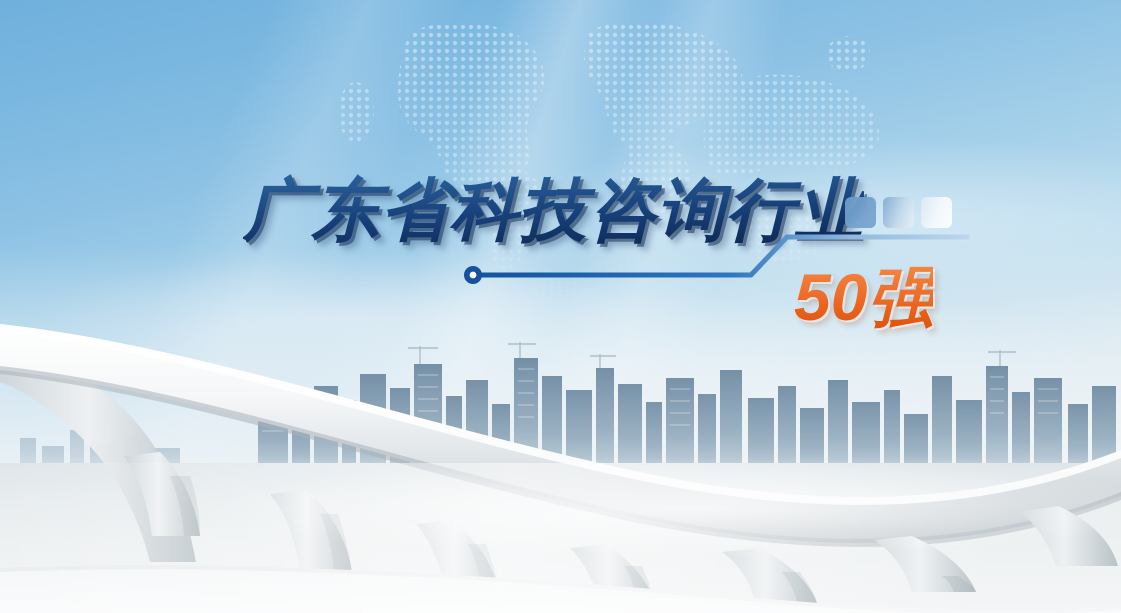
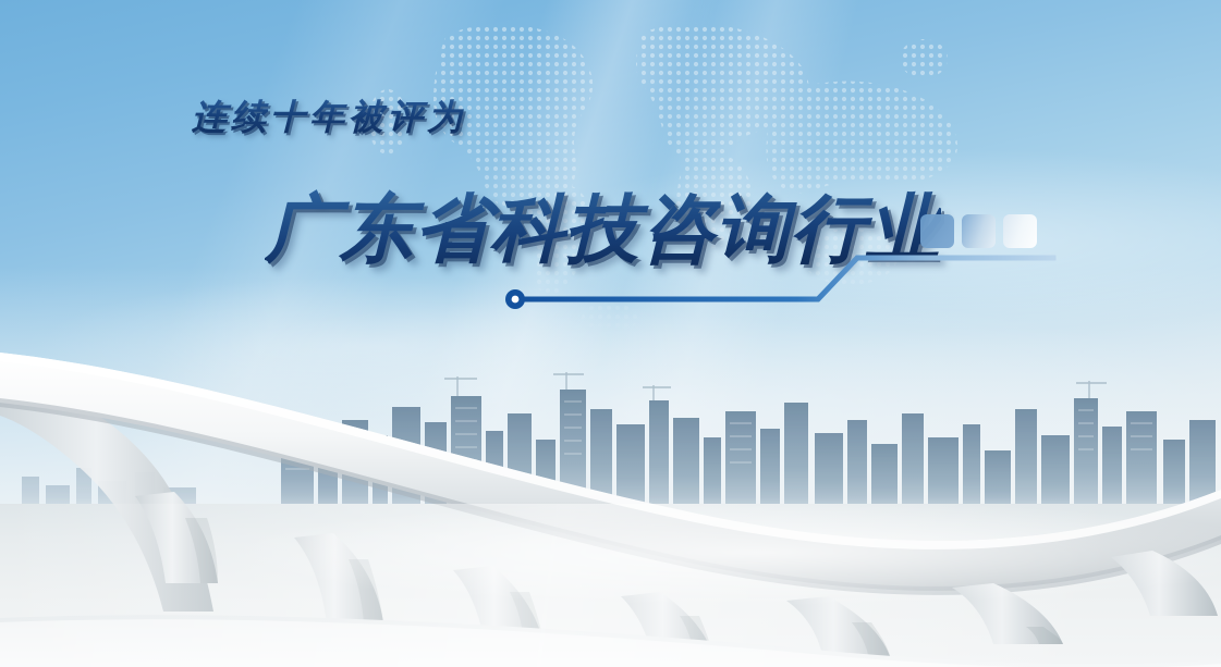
+ 连续十年被评为
  广东省科技咨询行业
- 50强
